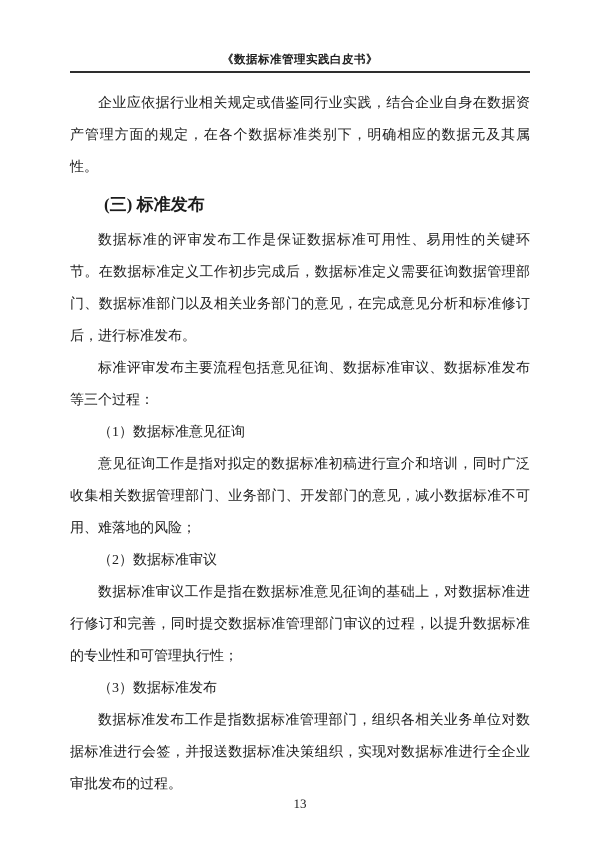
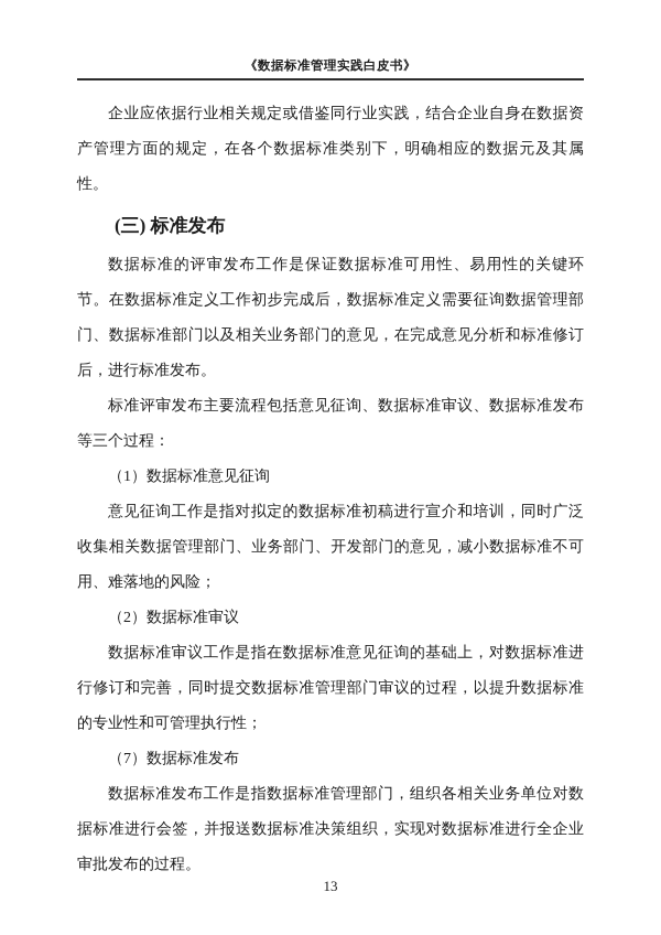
  《数据标准管理实践白皮书》
  企业应依据行业相关规定或借鉴同行业实践，结合企业自身在数据资产管理方面的规定，在各个数据标准类别下，明确相应的数据元及其属性。
  (三) 标准发布
  数据标准的评审发布工作是保证数据标准可用性、易用性的关键环节。在数据标准定义工作初步完成后，数据标准定义需要征询数据管理部门、数据标准部门以及相关业务部门的意见，在完成意见分析和标准修订后，进行标准发布。
  标准评审发布主要流程包括意见征询、数据标准审议、数据标准发布等三个过程：
  （1）数据标准意见征询
  意见征询工作是指对拟定的数据标准初稿进行宣介和培训，同时广泛收集相关数据管理部门、业务部门、开发部门的意见，减小数据标准不可用、难落地的风险；
  （2）数据标准审议
  数据标准审议工作是指在数据标准意见征询的基础上，对数据标准进行修订和完善，同时提交数据标准管理部门审议的过程，以提升数据标准的专业性和可管理执行性；
- （3）数据标准发布
+ （7）数据标准发布
  数据标准发布工作是指数据标准管理部门，组织各相关业务单位对数据标准进行会签，并报送数据标准决策组织，实现对数据标准进行全企业审批发布的过程。
  13
